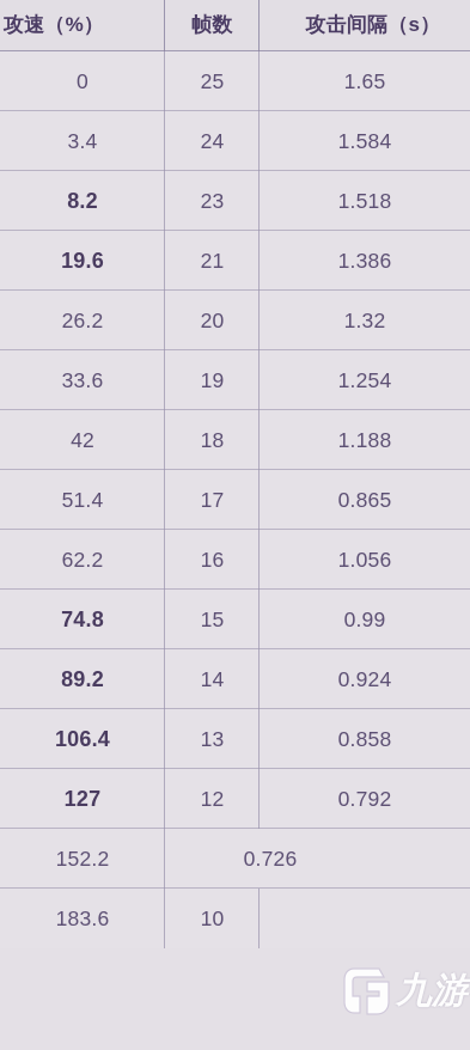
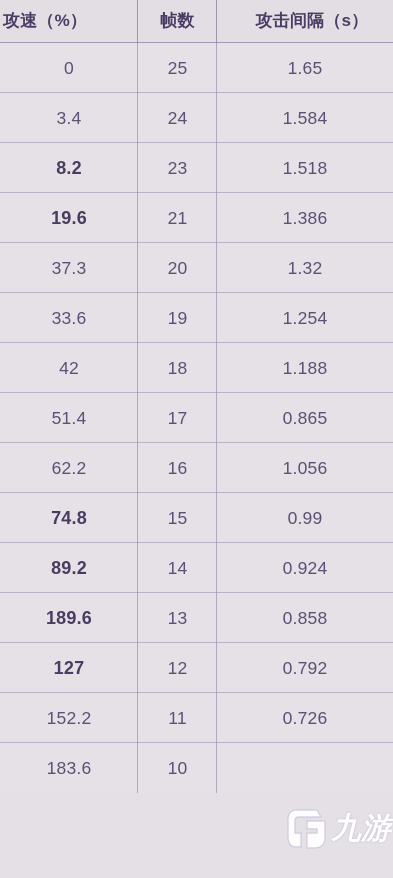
  攻速（%）
  帧数
  攻击间隔（s）
  0
  25
  1.65
  3.4
  24
  1.584
  8.2
  23
  1.518
  19.6
  21
  1.386
- 26.2
+ 37.3
  20
  1.32
  33.6
  19
  1.254
  42
  18
  1.188
  51.4
  17
  0.865
  62.2
  16
  1.056
  74.8
  15
  0.99
  89.2
  14
  0.924
- 106.4
+ 189.6
  13
  0.858
  127
  12
  0.792
  152.2
+ 11
  0.726
  183.6
  10
  九游
